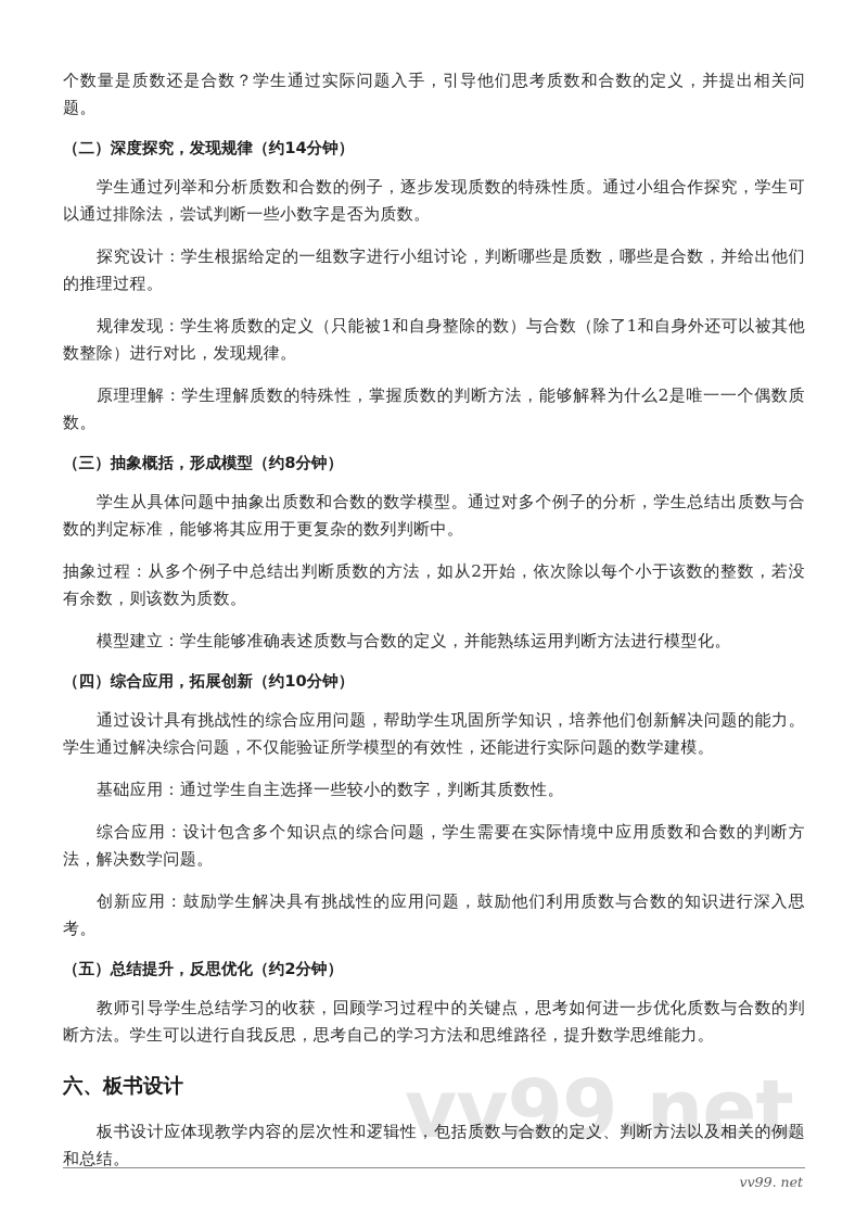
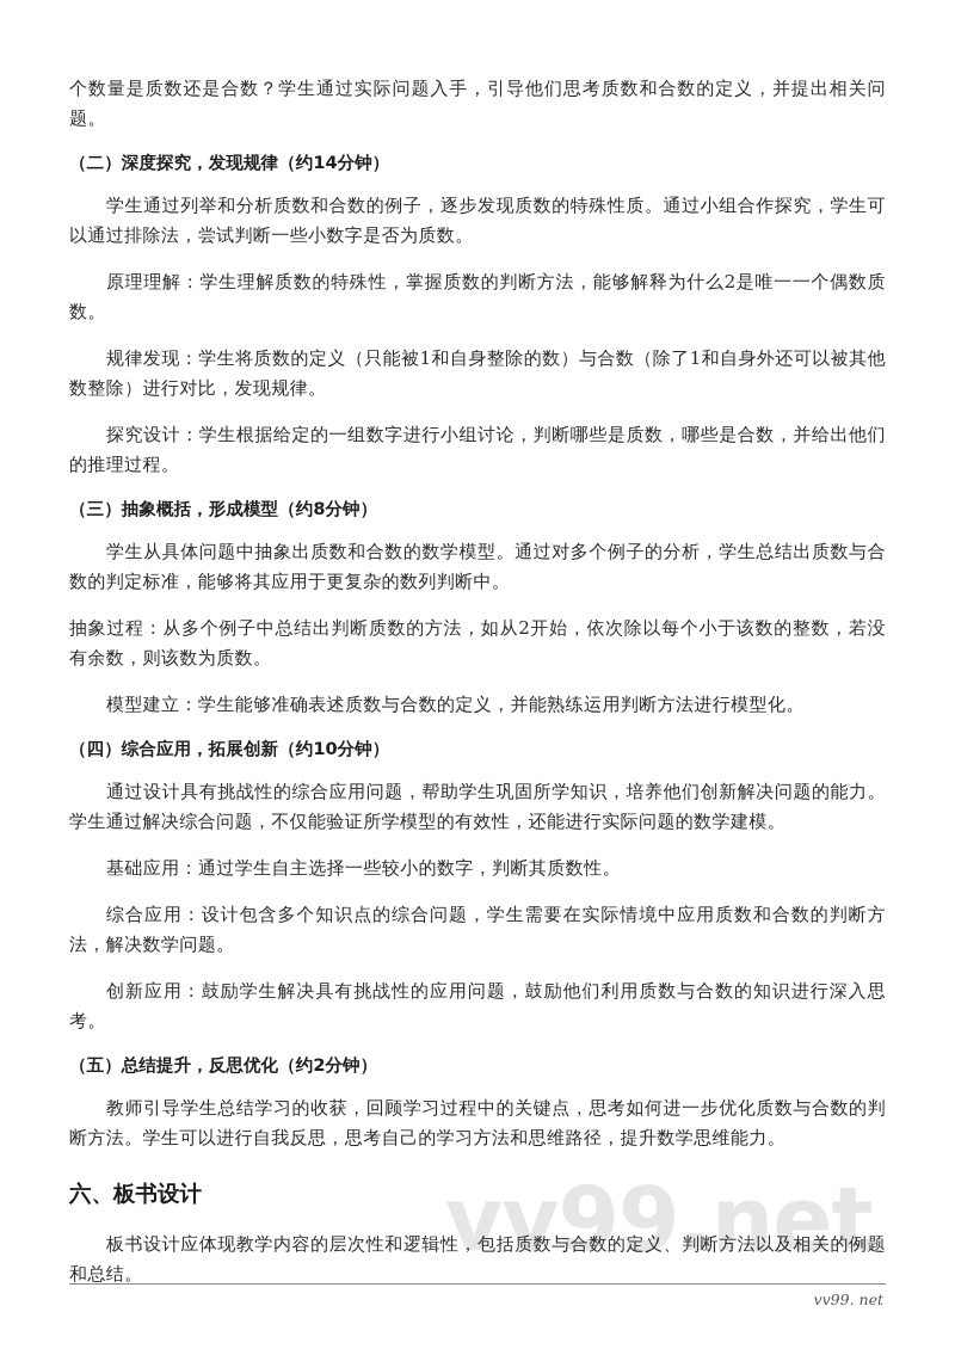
  vv99.net
  个数量是质数还是合数？学生通过实际问题入手，引导他们思考质数和合数的定义，并提出相关问题。
  （二）深度探究，发现规律（约14分钟）
  学生通过列举和分析质数和合数的例子，逐步发现质数的特殊性质。通过小组合作探究，学生可以通过排除法，尝试判断一些小数字是否为质数。
- 探究设计：学生根据给定的一组数字进行小组讨论，判断哪些是质数，哪些是合数，并给出他们的推理过程。
+ 原理理解：学生理解质数的特殊性，掌握质数的判断方法，能够解释为什么2是唯一一个偶数质数。
  规律发现：学生将质数的定义（只能被1和自身整除的数）与合数（除了1和自身外还可以被其他数整除）进行对比，发现规律。
- 原理理解：学生理解质数的特殊性，掌握质数的判断方法，能够解释为什么2是唯一一个偶数质数。
+ 探究设计：学生根据给定的一组数字进行小组讨论，判断哪些是质数，哪些是合数，并给出他们的推理过程。
  （三）抽象概括，形成模型（约8分钟）
  学生从具体问题中抽象出质数和合数的数学模型。通过对多个例子的分析，学生总结出质数与合数的判定标准，能够将其应用于更复杂的数列判断中。
  抽象过程：从多个例子中总结出判断质数的方法，如从2开始，依次除以每个小于该数的整数，若没有余数，则该数为质数。
  模型建立：学生能够准确表述质数与合数的定义，并能熟练运用判断方法进行模型化。
  （四）综合应用，拓展创新（约10分钟）
  通过设计具有挑战性的综合应用问题，帮助学生巩固所学知识，培养他们创新解决问题的能力。学生通过解决综合问题，不仅能验证所学模型的有效性，还能进行实际问题的数学建模。
  基础应用：通过学生自主选择一些较小的数字，判断其质数性。
  综合应用：设计包含多个知识点的综合问题，学生需要在实际情境中应用质数和合数的判断方法，解决数学问题。
  创新应用：鼓励学生解决具有挑战性的应用问题，鼓励他们利用质数与合数的知识进行深入思考。
  （五）总结提升，反思优化（约2分钟）
  教师引导学生总结学习的收获，回顾学习过程中的关键点，思考如何进一步优化质数与合数的判断方法。学生可以进行自我反思，思考自己的学习方法和思维路径，提升数学思维能力。
  六、板书设计
  板书设计应体现教学内容的层次性和逻辑性，包括质数与合数的定义、判断方法以及相关的例题和总结。
  vv99. net
